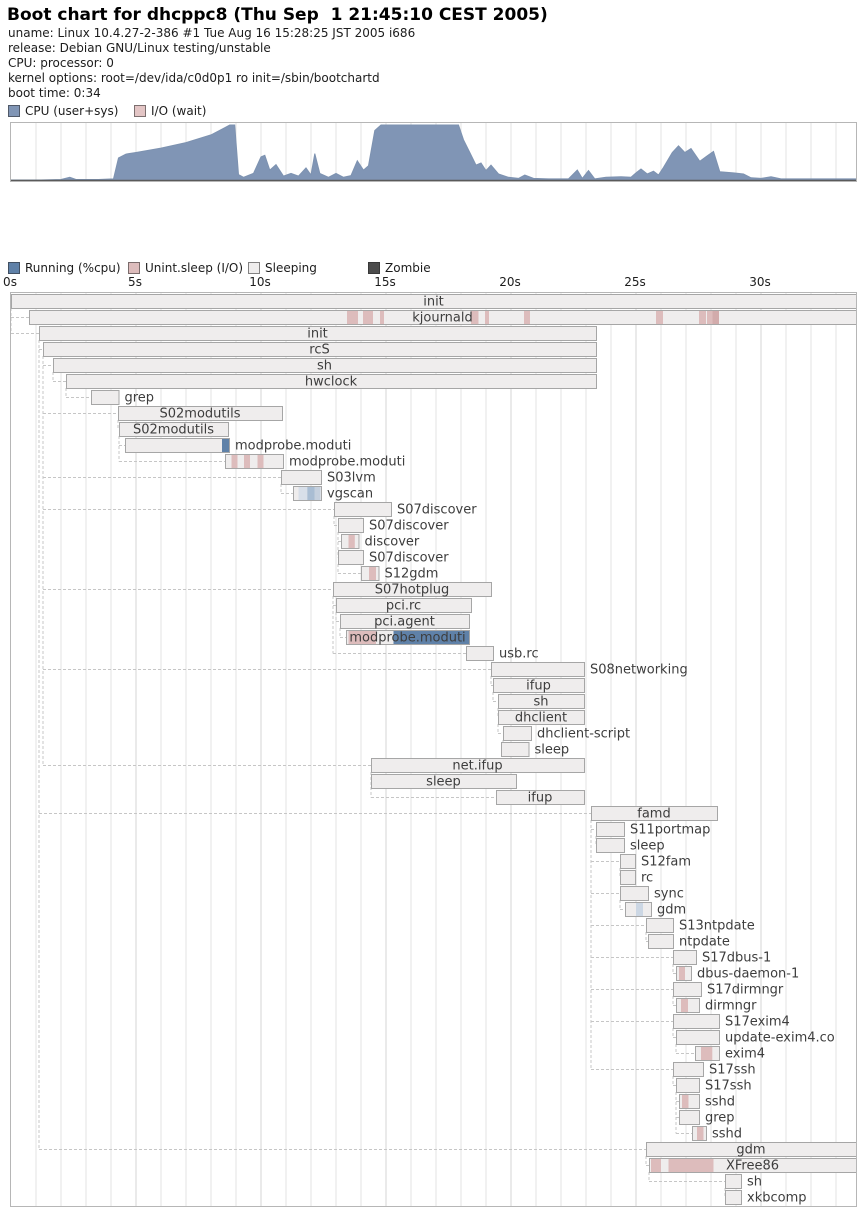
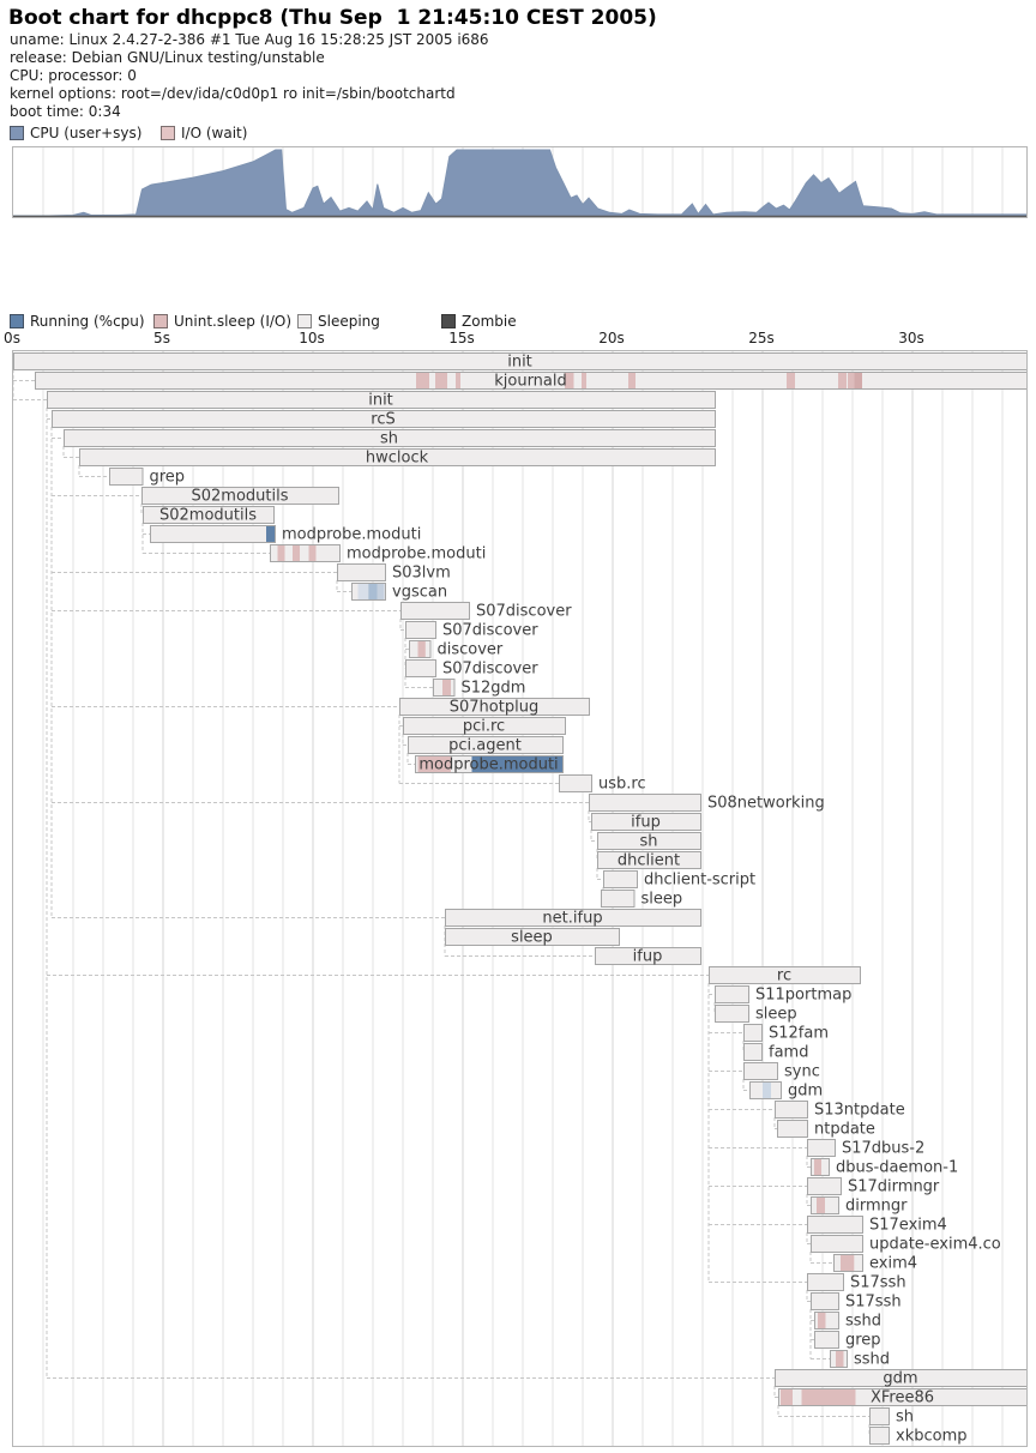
  Boot chart for dhcppc8 (Thu Sep 1 21:45:10 CEST 2005)
- uname: Linux 10.4.27-2-386 #1 Tue Aug 16 15:28:25 JST 2005 i686
+ uname: Linux 2.4.27-2-386 #1 Tue Aug 16 15:28:25 JST 2005 i686
  release: Debian GNU/Linux testing/unstable
  CPU: processor: 0
  kernel options: root=/dev/ida/c0d0p1 ro init=/sbin/bootchartd
  boot time: 0:34
  CPU (user+sys)
  I/O (wait)
  Running (%cpu)
  Unint.sleep (I/O)
  Sleeping
  Zombie
  0s
  5s
  10s
  15s
  20s
  25s
  30s
  init
  kjournald
  init
  rcS
  sh
  hwclock
  grep
  S02modutils
  S02modutils
  modprobe.moduti
  modprobe.moduti
  S03lvm
  vgscan
  S07discover
  S07discover
  discover
  S07discover
  S12gdm
  S07hotplug
  pci.rc
  pci.agent
  modprobe.moduti
  usb.rc
  S08networking
  ifup
  sh
  dhclient
  dhclient-script
  sleep
  net.ifup
  sleep
  ifup
- famd
+ rc
  S11portmap
  sleep
  S12fam
- rc
+ famd
  sync
  gdm
  S13ntpdate
  ntpdate
- S17dbus-1
+ S17dbus-2
  dbus-daemon-1
  S17dirmngr
  dirmngr
  S17exim4
  update-exim4.co
  exim4
  S17ssh
  S17ssh
  sshd
  grep
  sshd
  gdm
  XFree86
  sh
  xkbcomp
